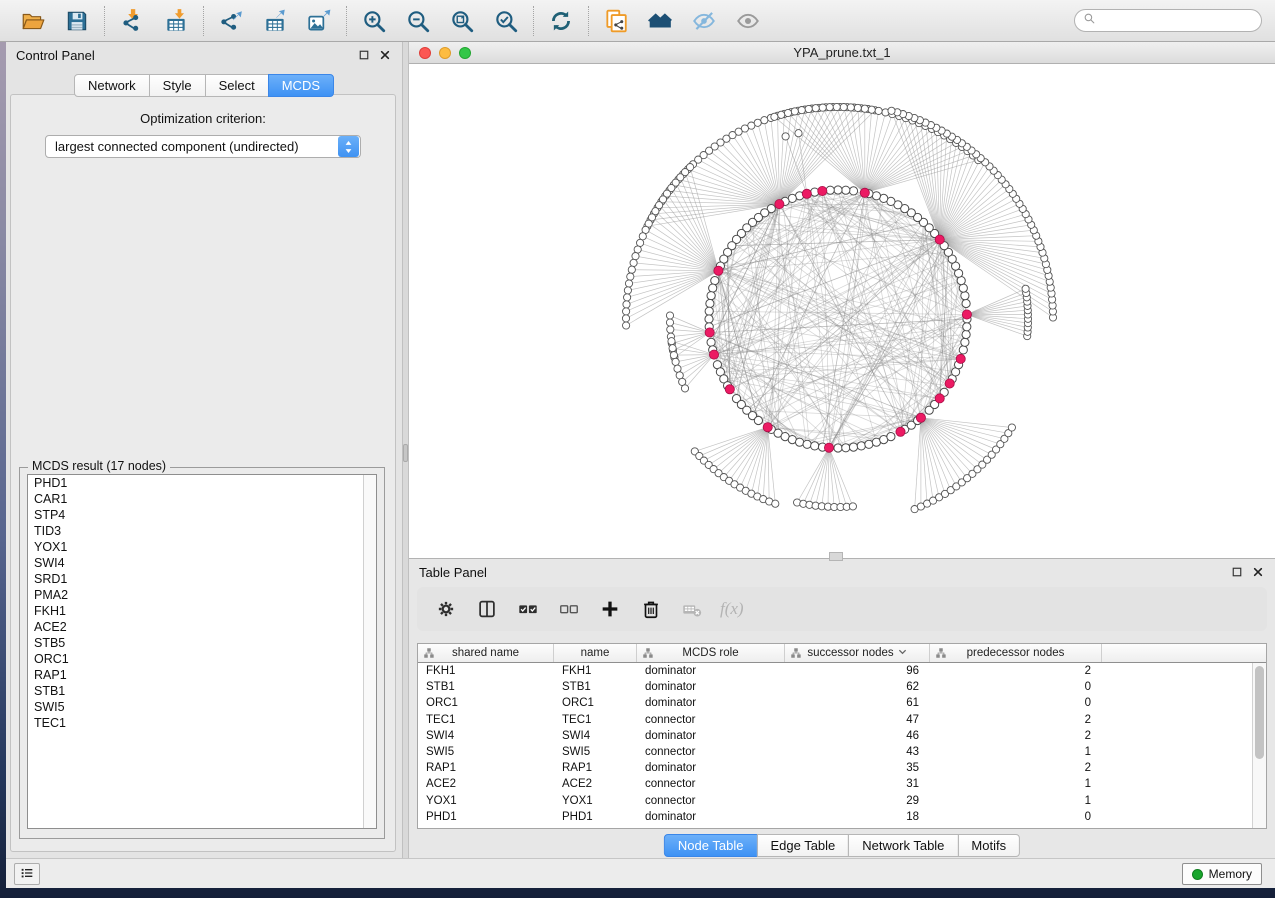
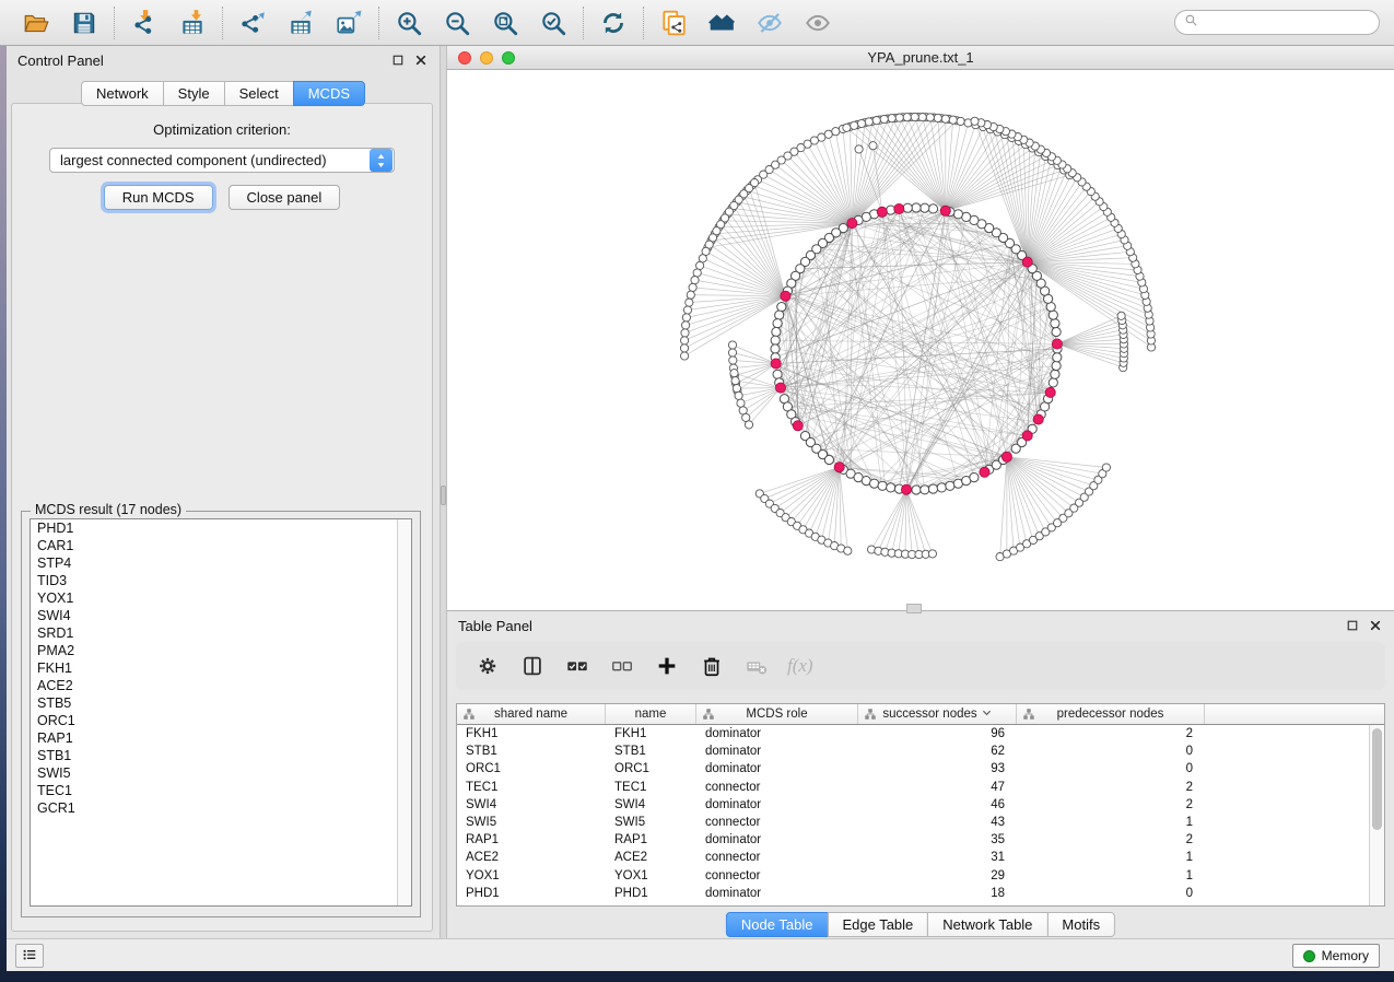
  Control Panel
  Network
  Style
  Select
  MCDS
  Optimization criterion:
  largest connected component (undirected)
+ Run MCDS
+ Close panel
  MCDS result (17 nodes)
  PHD1
  CAR1
  STP4
  TID3
  YOX1
  SWI4
  SRD1
  PMA2
  FKH1
  ACE2
  STB5
  ORC1
  RAP1
  STB1
  SWI5
  TEC1
+ GCR1
  YPA_prune.txt_1
  Table Panel
  f(x)
  shared name
  name
  MCDS role
  successor nodes
  predecessor nodes
  FKH1
  FKH1
  dominator
  96
  2
  STB1
  STB1
  dominator
  62
  0
  ORC1
  ORC1
  dominator
- 61
+ 93
  0
  TEC1
  TEC1
  connector
  47
  2
  SWI4
  SWI4
  dominator
  46
  2
  SWI5
  SWI5
  connector
  43
  1
  RAP1
  RAP1
  dominator
  35
  2
  ACE2
  ACE2
  connector
  31
  1
  YOX1
  YOX1
  connector
  29
  1
  PHD1
  PHD1
  dominator
  18
  0
  Node Table
  Edge Table
  Network Table
  Motifs
  Memory
